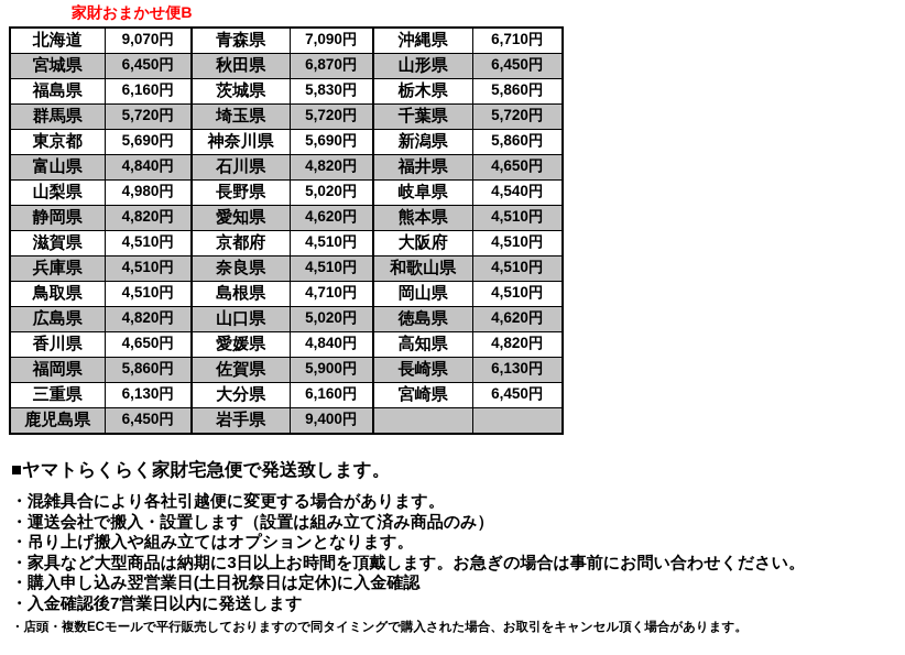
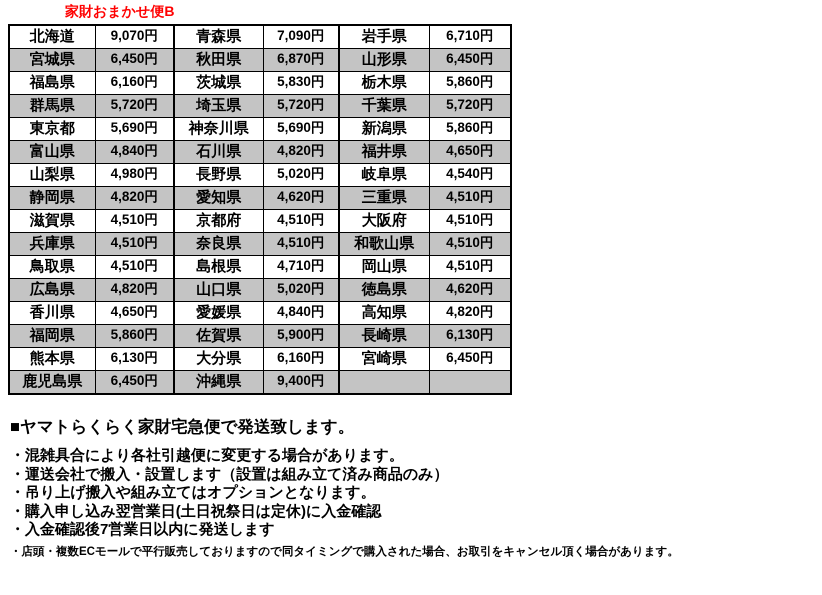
  家財おまかせ便B
- 北海道	9,070円	青森県	7,090円	沖縄県	6,710円
+ 北海道	9,070円	青森県	7,090円	岩手県	6,710円
  宮城県	6,450円	秋田県	6,870円	山形県	6,450円
  福島県	6,160円	茨城県	5,830円	栃木県	5,860円
  群馬県	5,720円	埼玉県	5,720円	千葉県	5,720円
  東京都	5,690円	神奈川県	5,690円	新潟県	5,860円
  富山県	4,840円	石川県	4,820円	福井県	4,650円
  山梨県	4,980円	長野県	5,020円	岐阜県	4,540円
- 静岡県	4,820円	愛知県	4,620円	熊本県	4,510円
+ 静岡県	4,820円	愛知県	4,620円	三重県	4,510円
  滋賀県	4,510円	京都府	4,510円	大阪府	4,510円
  兵庫県	4,510円	奈良県	4,510円	和歌山県	4,510円
  鳥取県	4,510円	島根県	4,710円	岡山県	4,510円
  広島県	4,820円	山口県	5,020円	徳島県	4,620円
  香川県	4,650円	愛媛県	4,840円	高知県	4,820円
  福岡県	5,860円	佐賀県	5,900円	長崎県	6,130円
- 三重県	6,130円	大分県	6,160円	宮崎県	6,450円
+ 熊本県	6,130円	大分県	6,160円	宮崎県	6,450円
- 鹿児島県	6,450円	岩手県	9,400円
+ 鹿児島県	6,450円	沖縄県	9,400円
  ■ヤマトらくらく家財宅急便で発送致します。
  ・混雑具合により各社引越便に変更する場合があります。
  ・運送会社で搬入・設置します（設置は組み立て済み商品のみ）
  ・吊り上げ搬入や組み立てはオプションとなります。
- ・家具など大型商品は納期に3日以上お時間を頂戴します。お急ぎの場合は事前にお問い合わせください。
  ・購入申し込み翌営業日(土日祝祭日は定休)に入金確認
  ・入金確認後7営業日以内に発送します
  ・店頭・複数ECモールで平行販売しておりますので同タイミングで購入された場合、お取引をキャンセル頂く場合があります。
